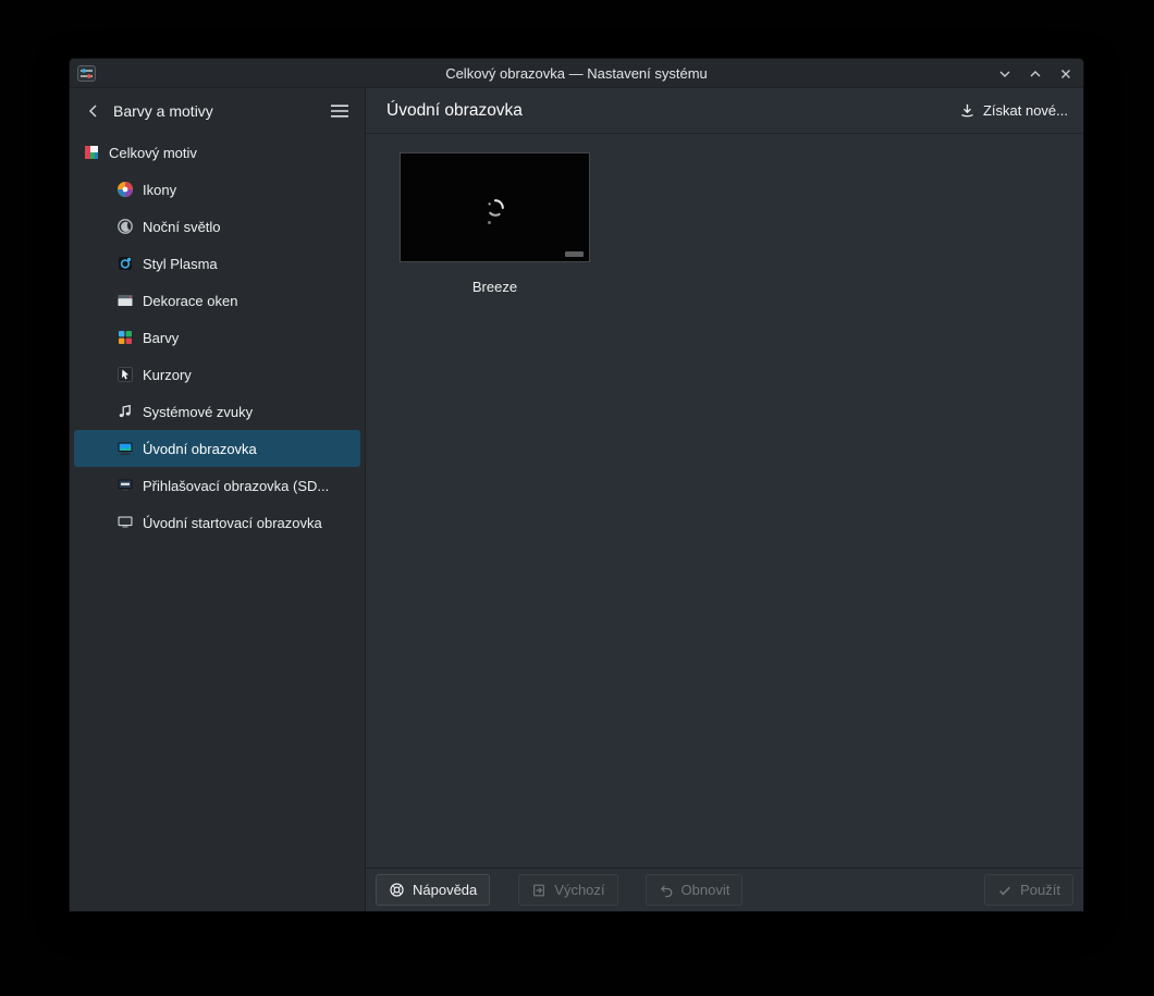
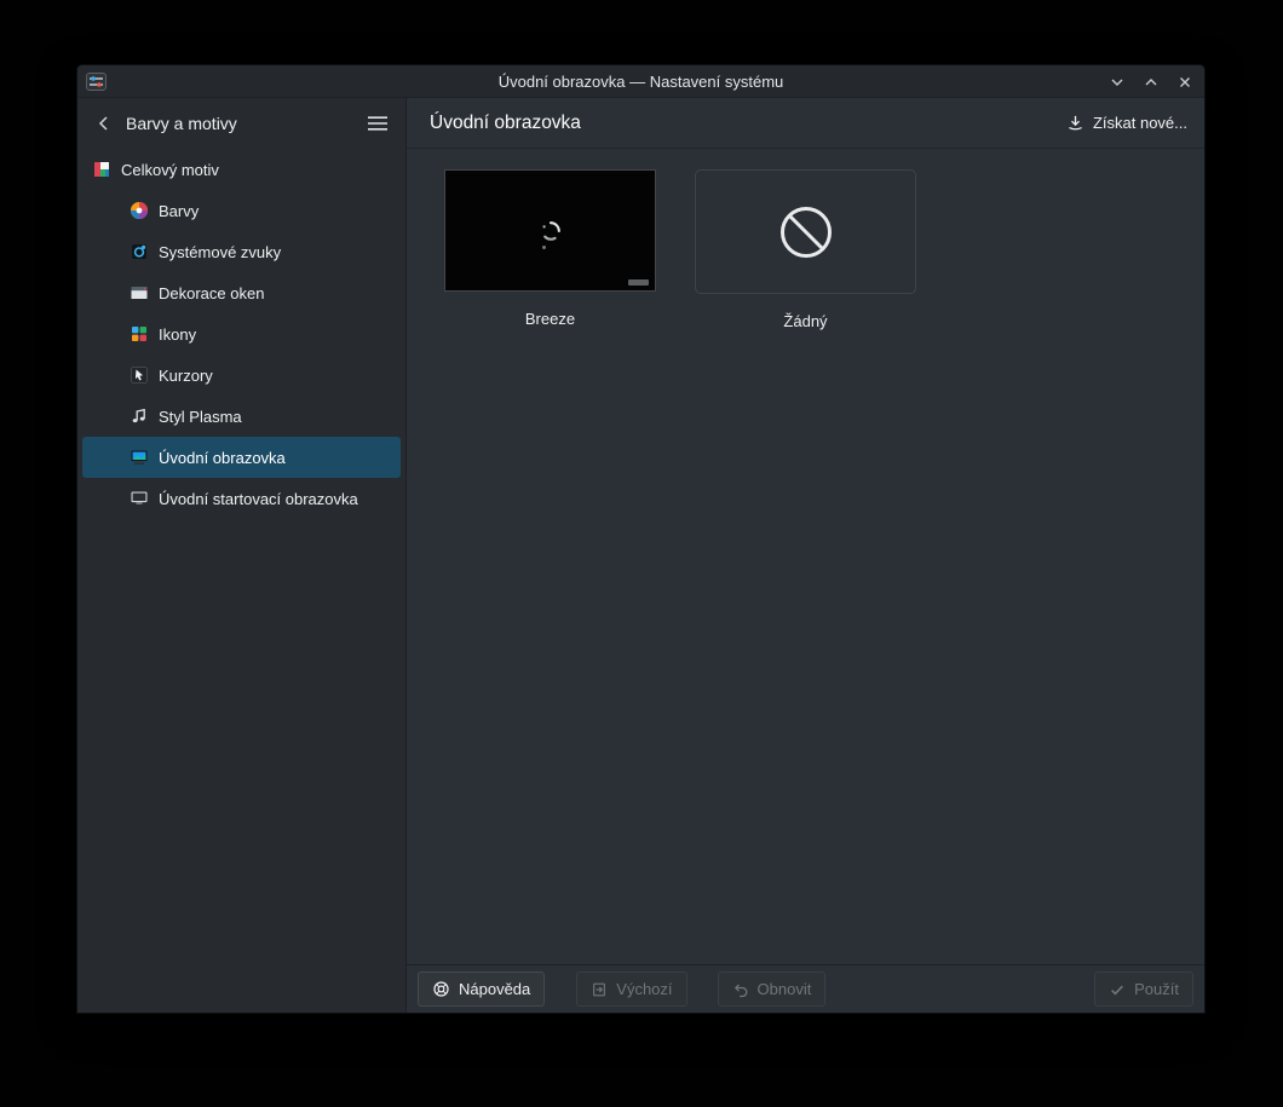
- Celkový obrazovka — Nastavení systému
+ Úvodní obrazovka — Nastavení systému
  Barvy a motivy
  Celkový motiv
- Ikony
+ Barvy
- Noční světlo
- Styl Plasma
+ Systémové zvuky
  Dekorace oken
- Barvy
+ Ikony
  Kurzory
- Systémové zvuky
+ Styl Plasma
  Úvodní obrazovka
- Přihlašovací obrazovka (SD...
  Úvodní startovací obrazovka
  Úvodní obrazovka
  Získat nové...
  Breeze
+ Žádný
  Nápověda
  Výchozí
  Obnovit
  Použít
